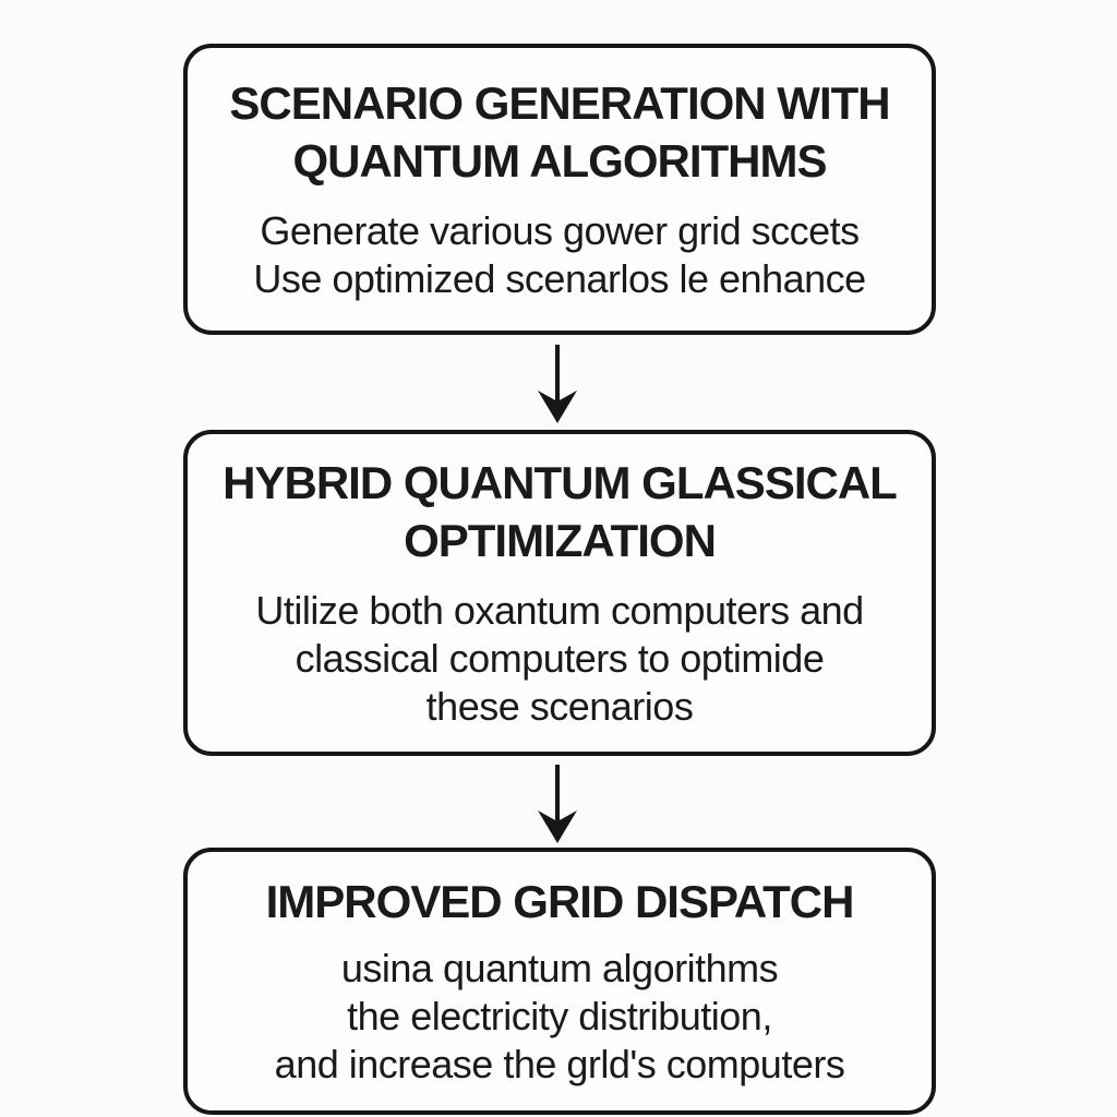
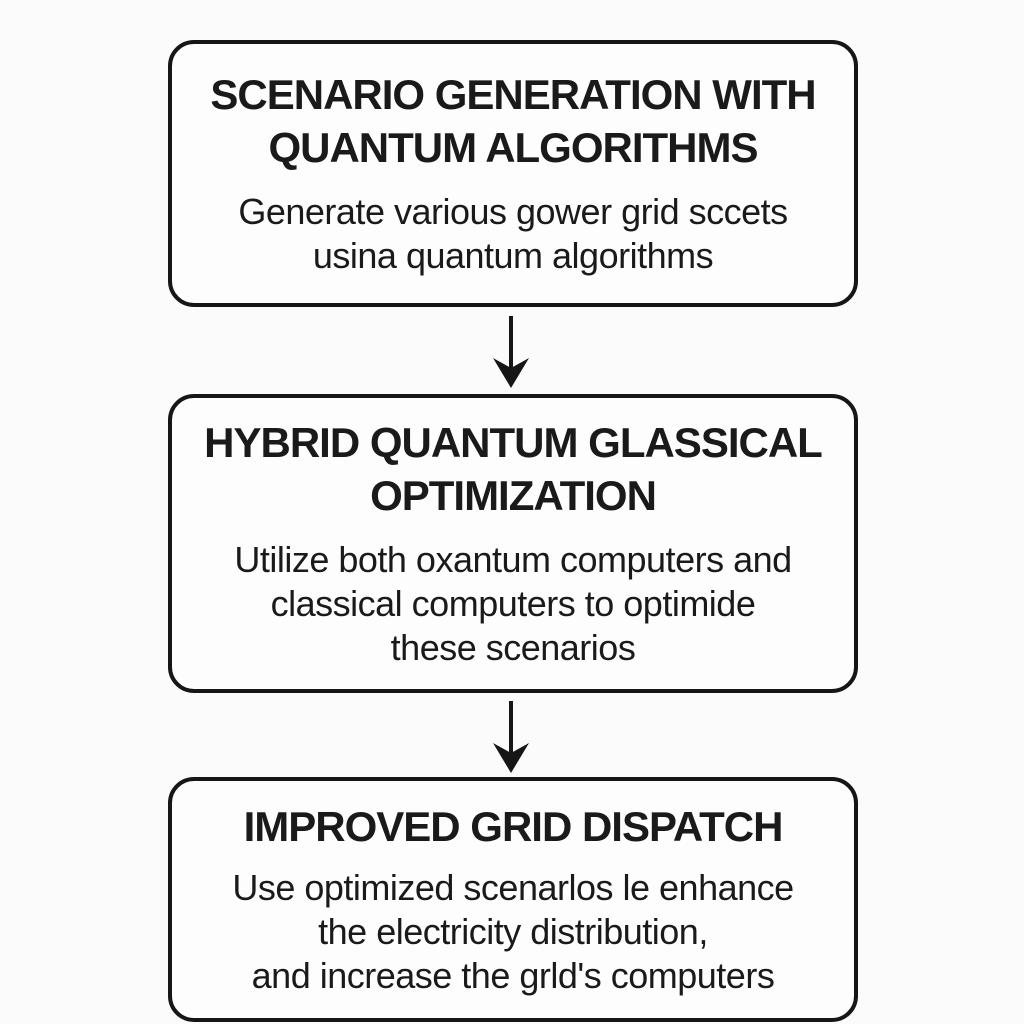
  SCENARIO GENERATION WITH
  QUANTUM ALGORITHMS
  Generate various gower grid sccets
- Use optimized scenarlos le enhance
+ usina quantum algorithms
  HYBRID QUANTUM GLASSICAL
  OPTIMIZATION
  Utilize both oxantum computers and
  classical computers to optimide
  these scenarios
  IMPROVED GRID DISPATCH
- usina quantum algorithms
+ Use optimized scenarlos le enhance
  the electricity distribution,
  and increase the grld's computers
